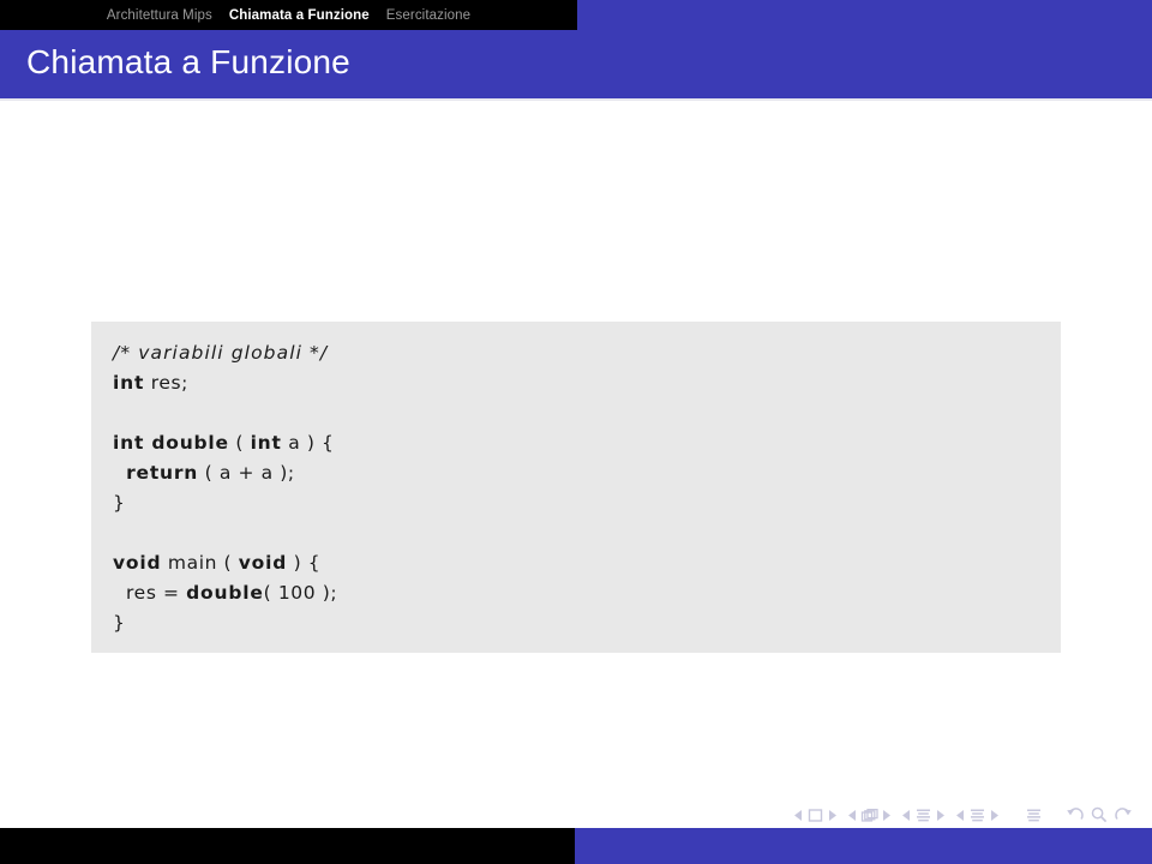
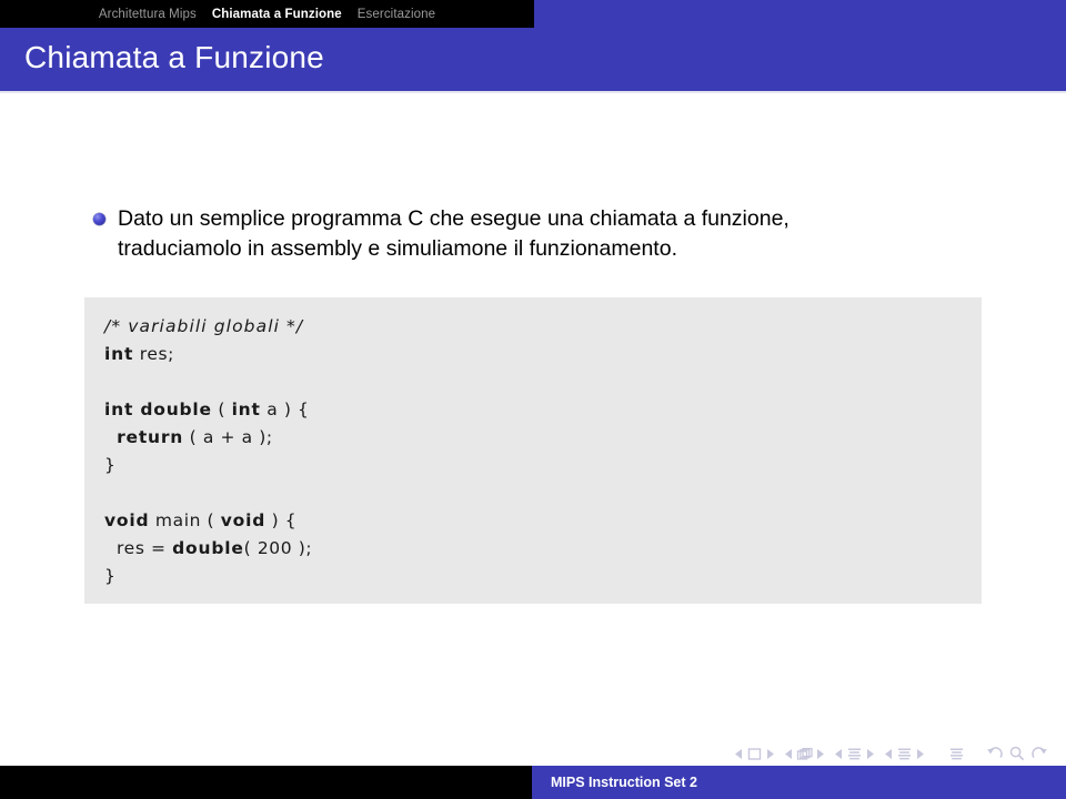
  Architettura Mips
  Chiamata a Funzione
  Esercitazione
  Chiamata a Funzione
+ Dato un semplice programma C che esegue una chiamata a funzione, traduciamolo in assembly e simuliamone il funzionamento.
- /* variabili globali */ int res; int double ( int a ) { return ( a + a ); } void main ( void ) { res = double( 100 ); }
+ /* variabili globali */ int res; int double ( int a ) { return ( a + a ); } void main ( void ) { res = double( 200 ); }
+ MIPS Instruction Set 2
